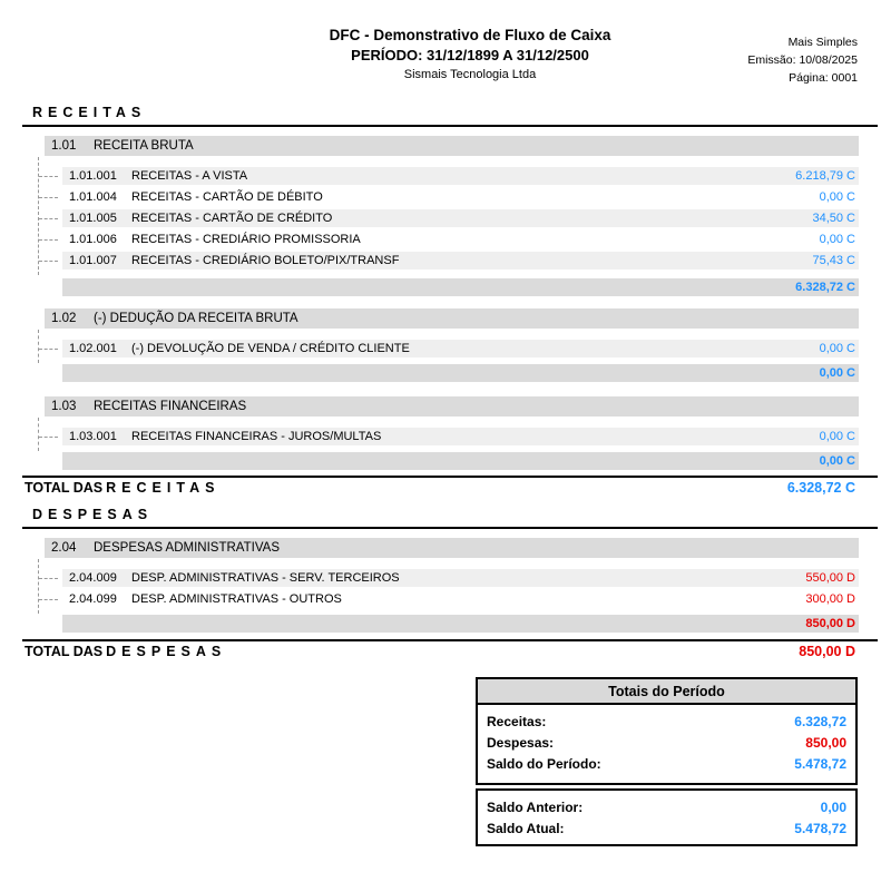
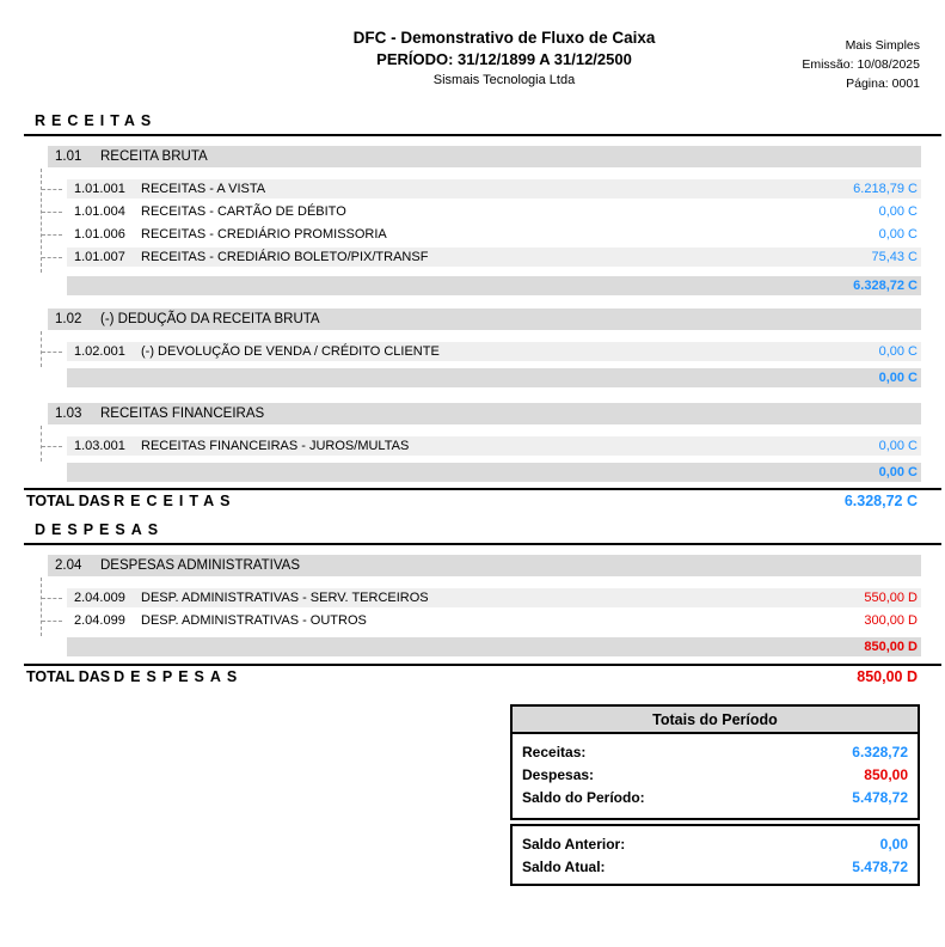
  DFC - Demonstrativo de Fluxo de Caixa
  PERÍODO: 31/12/1899 A 31/12/2500
  Sismais Tecnologia Ltda
  Mais Simples
  Emissão: 10/08/2025
  Página: 0001
  RECEITAS
  1.01
  RECEITA BRUTA
  1.01.001
  RECEITAS - A VISTA
  6.218,79 C
  1.01.004
  RECEITAS - CARTÃO DE DÉBITO
  0,00 C
- 1.01.005
- RECEITAS - CARTÃO DE CRÉDITO
- 34,50 C
  1.01.006
  RECEITAS - CREDIÁRIO PROMISSORIA
  0,00 C
  1.01.007
  RECEITAS - CREDIÁRIO BOLETO/PIX/TRANSF
  75,43 C
  6.328,72 C
  1.02
  (-) DEDUÇÃO DA RECEITA BRUTA
  1.02.001
  (-) DEVOLUÇÃO DE VENDA / CRÉDITO CLIENTE
  0,00 C
  0,00 C
  1.03
  RECEITAS FINANCEIRAS
  1.03.001
  RECEITAS FINANCEIRAS - JUROS/MULTAS
  0,00 C
  0,00 C
  TOTAL DAS RECEITAS
  6.328,72 C
  DESPESAS
  2.04
  DESPESAS ADMINISTRATIVAS
  2.04.009
  DESP. ADMINISTRATIVAS - SERV. TERCEIROS
  550,00 D
  2.04.099
  DESP. ADMINISTRATIVAS - OUTROS
  300,00 D
  850,00 D
  TOTAL DAS DESPESAS
  850,00 D
  Totais do Período
  Receitas:
  6.328,72
  Despesas:
  850,00
  Saldo do Período:
  5.478,72
  Saldo Anterior:
  0,00
  Saldo Atual:
  5.478,72
